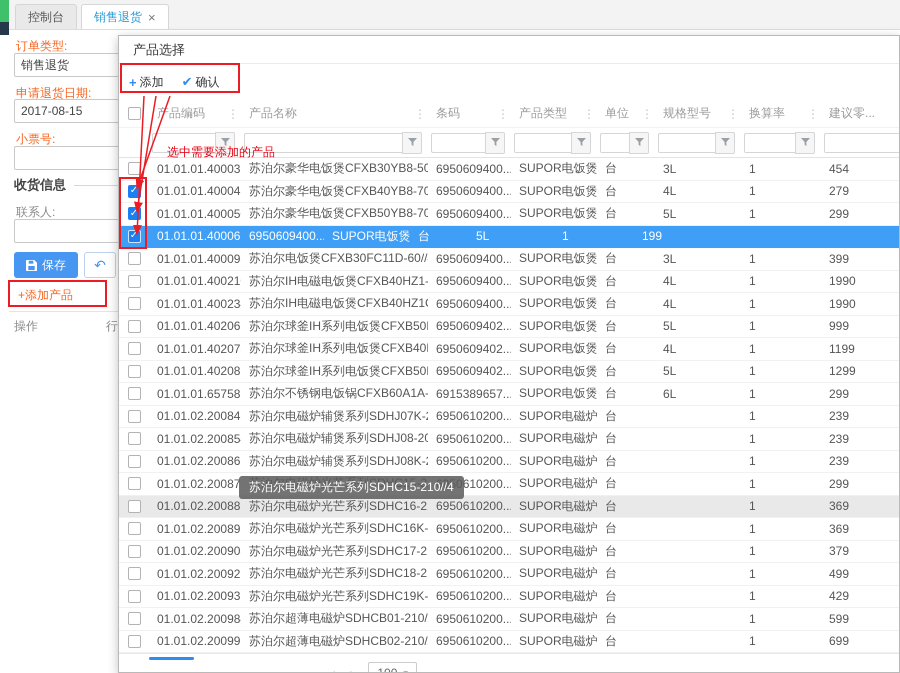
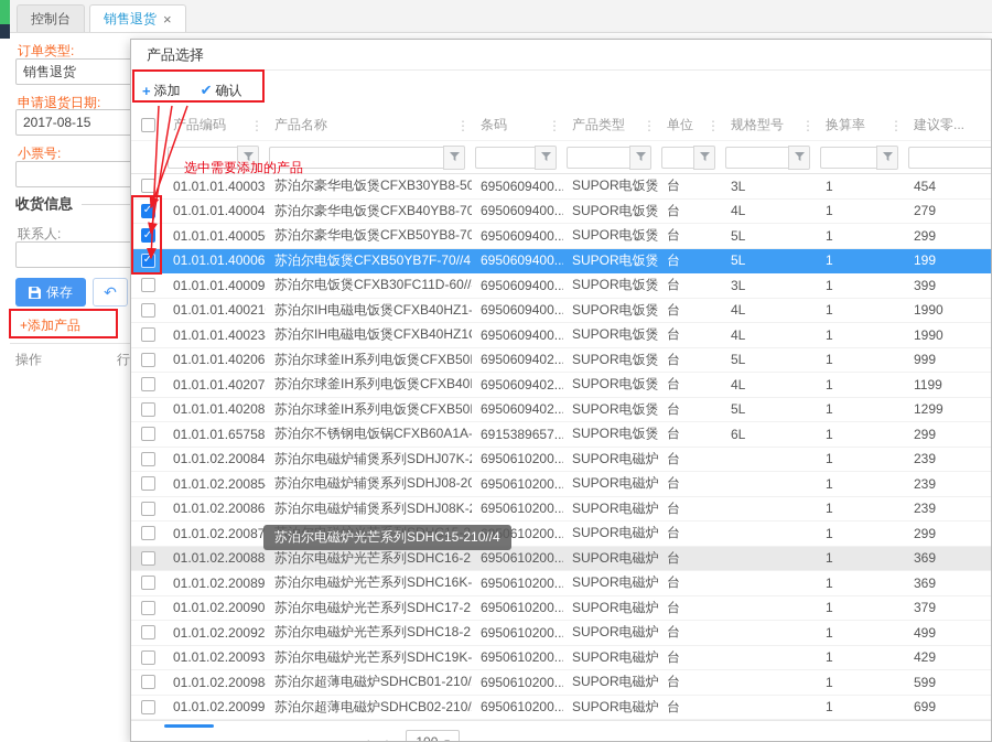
  控制台
  销售退货
  ×
  订单类型:
  销售退货
  申请退货日期:
  2017-08-15
  小票号:
  收货信息
  联系人:
  保存
  ↶
  +添加产品
  操作
  行
  产品选择
  +
  添加
  ✔
  确认
  产品编码
  ⋮
  产品名称
  ⋮
  条码
  ⋮
  产品类型
  ⋮
  单位
  ⋮
  规格型号
  ⋮
  换算率
  ⋮
  建议零...
  01.01.01.40003
  苏泊尔豪华电饭煲CFXB30YB8-50
  6950609400..
  SUPOR电饭煲
  台
  3L
  1
  454
  01.01.01.40004
  苏泊尔豪华电饭煲CFXB40YB8-70
  6950609400..
  SUPOR电饭煲
  台
  4L
  1
  279
  01.01.01.40005
  苏泊尔豪华电饭煲CFXB50YB8-70
  6950609400..
  SUPOR电饭煲
  台
  5L
  1
  299
  01.01.01.40006
+ 苏泊尔电饭煲CFXB50YB7F-70//4
  6950609400..
  SUPOR电饭煲
  台
  5L
  1
  199
  01.01.01.40009
  苏泊尔电饭煲CFXB30FC11D-60//
  6950609400..
  SUPOR电饭煲
  台
  3L
  1
  399
  01.01.01.40021
  苏泊尔IH电磁电饭煲CFXB40HZ1-
  6950609400..
  SUPOR电饭煲
  台
  4L
  1
  1990
  01.01.01.40023
  苏泊尔IH电磁电饭煲CFXB40HZ1
  6950609400..
  SUPOR电饭煲
  台
  4L
  1
  1990
  01.01.01.40206
  6950609402..
  SUPOR电饭煲
  台
  5L
  1
  999
  01.01.01.40207
  6950609402..
  SUPOR电饭煲
  台
  4L
  1
  1199
  01.01.01.40208
  6950609402..
  SUPOR电饭煲
  台
  5L
  1
  1299
  01.01.01.65758
  苏泊尔不锈钢电饭锅CFXB60A1A-
  6915389657..
  SUPOR电饭煲
  台
  6L
  1
  299
  01.01.02.20084
  苏泊尔电磁炉辅煲系列SDHJ07K-
  6950610200..
  SUPOR电磁炉
  台
  1
  239
  01.01.02.20085
  苏泊尔电磁炉辅煲系列SDHJ08-20
  6950610200..
  SUPOR电磁炉
  台
  1
  239
  01.01.02.20086
  苏泊尔电磁炉辅煲系列SDHJ08K-
  6950610200..
  SUPOR电磁炉
  台
  1
  239
  01.01.02.20087
  苏泊尔电磁炉光芒系列SDHC15-2
  6950610200..
  SUPOR电磁炉
  台
  1
  299
  01.01.02.20088
  苏泊尔电磁炉光芒系列SDHC16-2
  6950610200..
  SUPOR电磁炉
  台
  1
  369
  01.01.02.20089
  苏泊尔电磁炉光芒系列SDHC16K-
  6950610200..
  SUPOR电磁炉
  台
  1
  369
  01.01.02.20090
  苏泊尔电磁炉光芒系列SDHC17-2
  6950610200..
  SUPOR电磁炉
  台
  1
  379
  01.01.02.20092
  苏泊尔电磁炉光芒系列SDHC18-2
  6950610200..
  SUPOR电磁炉
  台
  1
  499
  01.01.02.20093
  苏泊尔电磁炉光芒系列SDHC19K-
  6950610200..
  SUPOR电磁炉
  台
  1
  429
  01.01.02.20098
  苏泊尔超薄电磁炉SDHCB01-210/
  6950610200..
  SUPOR电磁炉
  台
  1
  599
  01.01.02.20099
  苏泊尔超薄电磁炉SDHCB02-210/
  6950610200..
  SUPOR电磁炉
  台
  1
  699
  苏泊尔电磁炉光芒系列SDHC15-210//4
  选中需要添加的产品
